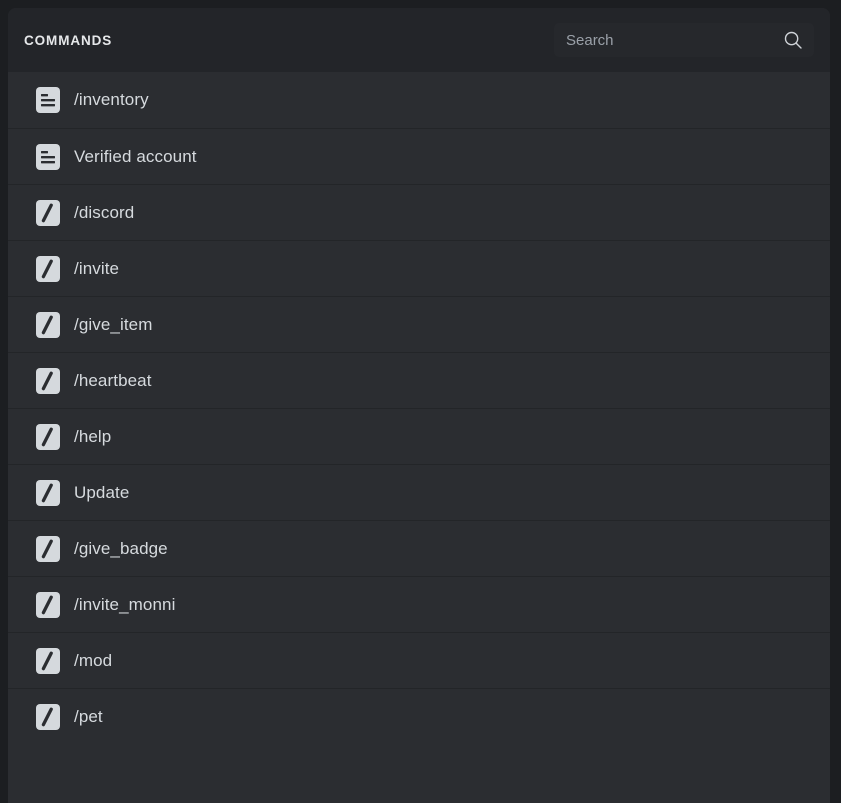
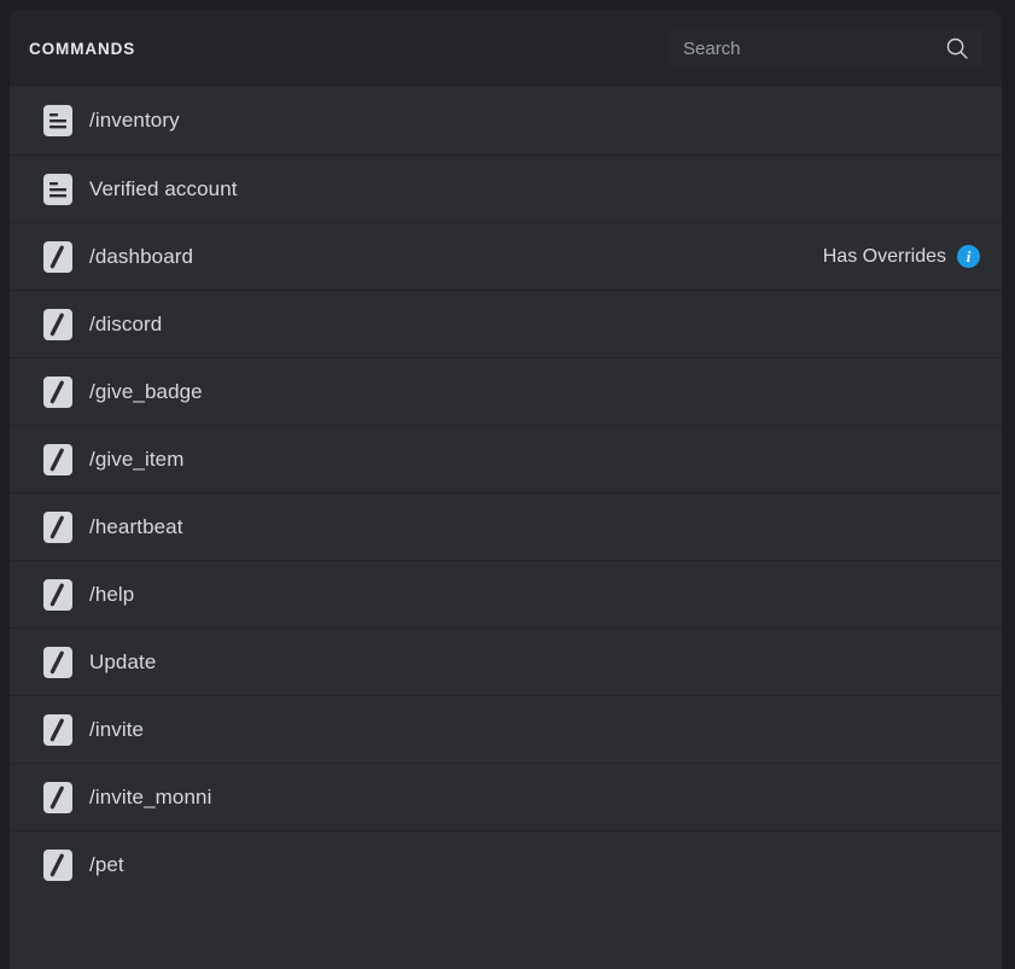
  COMMANDS
  Search
  /inventory
  Verified account
+ /dashboard
+ Has Overrides
+ i
  /discord
- /invite
+ /give_badge
  /give_item
  /heartbeat
  /help
  Update
- /give_badge
+ /invite
  /invite_monni
- /mod
  /pet
